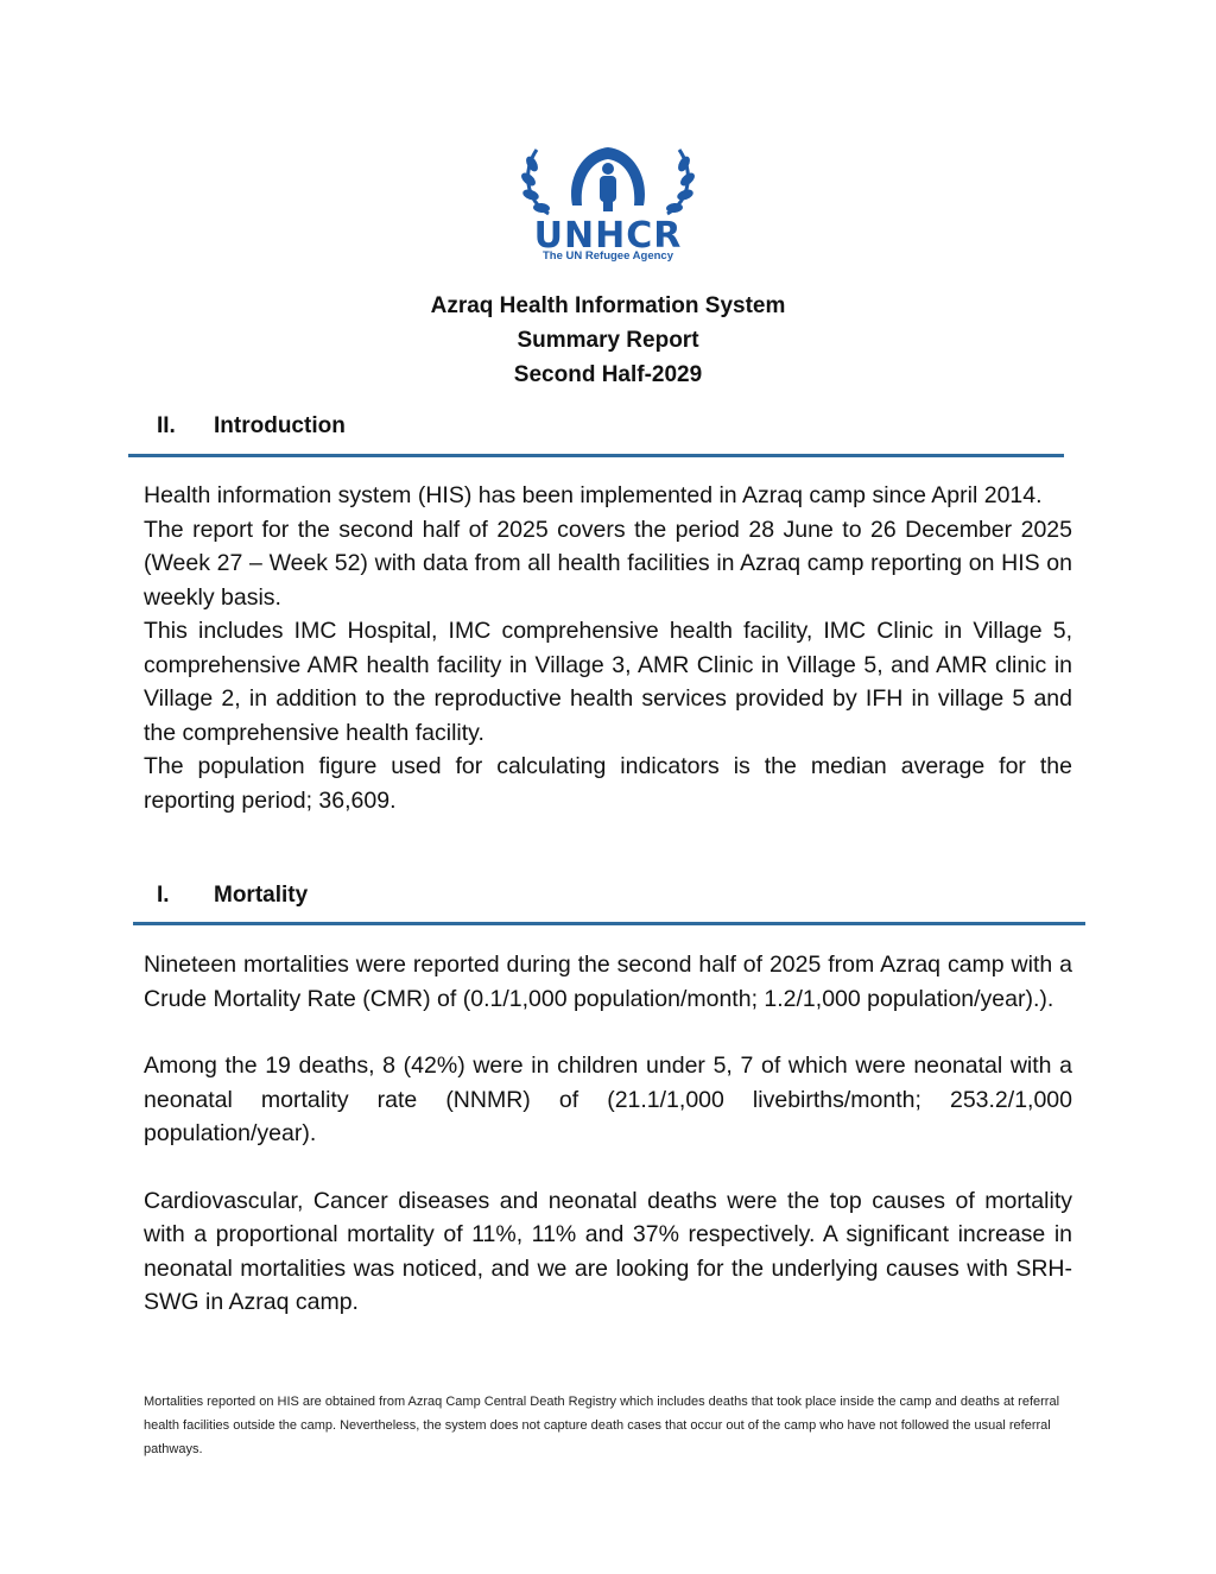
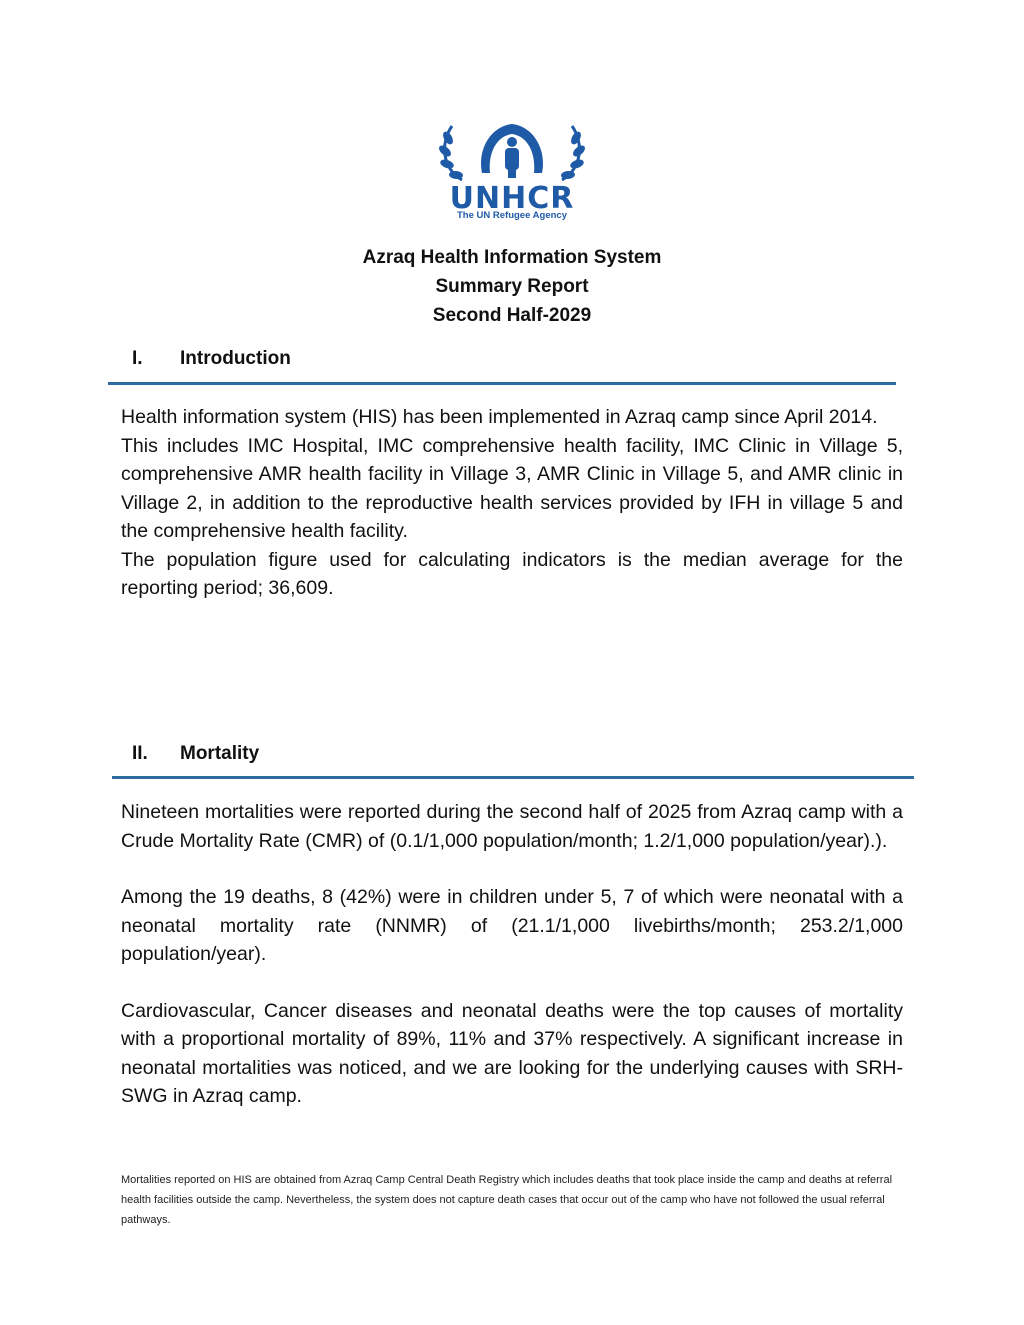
  UNHCR
  The UN Refugee Agency
  Azraq Health Information System
  Summary Report
  Second Half-2029
- II. Introduction
+ I. Introduction
  Health information system (HIS) has been implemented in Azraq camp since April 2014.
- The report for the second half of 2025 covers the period 28 June to 26 December 2025 (Week 27 – Week 52) with data from all health facilities in Azraq camp reporting on HIS on weekly basis.
  This includes IMC Hospital, IMC comprehensive health facility, IMC Clinic in Village 5, comprehensive AMR health facility in Village 3, AMR Clinic in Village 5, and AMR clinic in Village 2, in addition to the reproductive health services provided by IFH in village 5 and the comprehensive health facility.
  The population figure used for calculating indicators is the median average for the reporting period; 36,609.
- I. Mortality
+ II. Mortality
  Nineteen mortalities were reported during the second half of 2025 from Azraq camp with a Crude Mortality Rate (CMR) of (0.1/1,000 population/month; 1.2/1,000 population/year).).
  Among the 19 deaths, 8 (42%) were in children under 5, 7 of which were neonatal with a neonatal mortality rate (NNMR) of (21.1/1,000 livebirths/month; 253.2/1,000 population/year).
- Cardiovascular, Cancer diseases and neonatal deaths were the top causes of mortality with a proportional mortality of 11%, 11% and 37% respectively. A significant increase in neonatal mortalities was noticed, and we are looking for the underlying causes with SRH-SWG in Azraq camp.
+ Cardiovascular, Cancer diseases and neonatal deaths were the top causes of mortality with a proportional mortality of 89%, 11% and 37% respectively. A significant increase in neonatal mortalities was noticed, and we are looking for the underlying causes with SRH-SWG in Azraq camp.
  Mortalities reported on HIS are obtained from Azraq Camp Central Death Registry which includes deaths that took place inside the camp and deaths at referral health facilities outside the camp. Nevertheless, the system does not capture death cases that occur out of the camp who have not followed the usual referral pathways.
